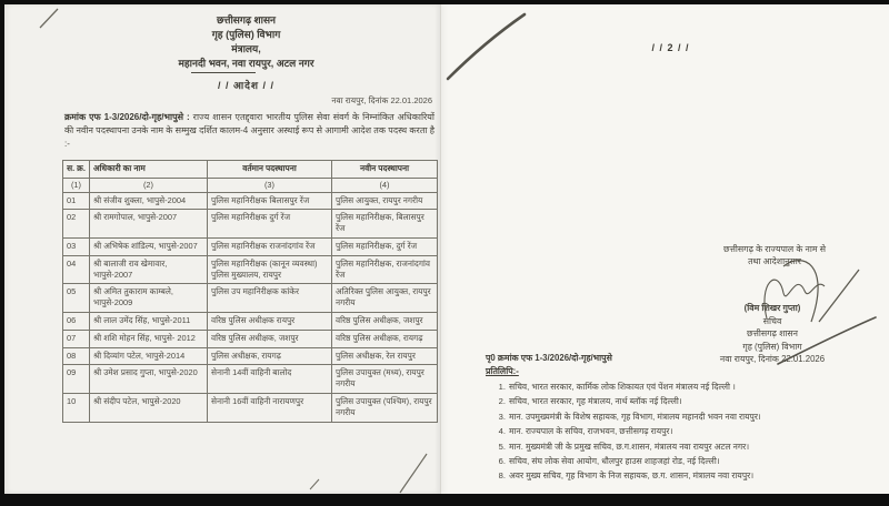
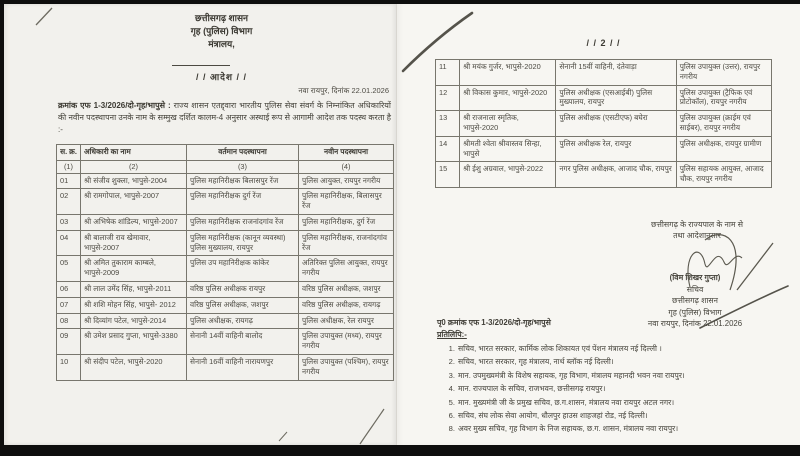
  छत्तीसगढ़ शासन
  गृह (पुलिस) विभाग
  मंत्रालय,
- महानदी भवन, नवा रायपुर, अटल नगर
  / / आदेश / /
  नवा रायपुर, दिनांक 22.01.2026
  क्रमांक एफ 1-3/2026/दो-गृह/भापुसे : राज्य शासन एतद्द्वारा भारतीय पुलिस सेवा संवर्ग के निम्नांकित अधिकारियों की नवीन पदस्थापना उनके नाम के सम्मुख दर्शित कालम-4 अनुसार अस्थाई रूप से आगामी आदेश तक पदस्थ करता है :-
  स. क्र.	अधिकारी का नाम	वर्तमान पदस्थापना	नवीन पदस्थापना
  (1)	(2)	(3)	(4)
  01	श्री संजीव शुक्ला, भापुसे-2004	पुलिस महानिरीक्षक बिलासपुर रेंज	पुलिस आयुक्त, रायपुर नगरीय
  02	श्री रामगोपाल, भापुसे-2007	पुलिस महानिरीक्षक दुर्ग रेंज	पुलिस महानिरीक्षक, बिलासपुर रेंज
  03	श्री अभिषेक शांडिल्य, भापुसे-2007	पुलिस महानिरीक्षक राजनांदगांव रेंज	पुलिस महानिरीक्षक, दुर्ग रेंज
  04	श्री बालाजी राव खेमावार, भापुसे-2007	पुलिस महानिरीक्षक (कानून व्यवस्था) पुलिस मुख्यालय, रायपुर	पुलिस महानिरीक्षक, राजनांदगांव रेंज
  05	श्री अमित तुकाराम काम्बले, भापुसे-2009	पुलिस उप महानिरीक्षक कांकेर	अतिरिक्त पुलिस आयुक्त, रायपुर नगरीय
  06	श्री लाल उमेंद सिंह, भापुसे-2011	वरिष्ठ पुलिस अधीक्षक रायपुर	वरिष्ठ पुलिस अधीक्षक, जशपुर
  07	श्री शशि मोहन सिंह, भापुसे- 2012	वरिष्ठ पुलिस अधीक्षक, जशपुर	वरिष्ठ पुलिस अधीक्षक, रायगढ़
  08	श्री दिव्यांग पटेल, भापुसे-2014	पुलिस अधीक्षक, रायगढ़	पुलिस अधीक्षक, रेल रायपुर
- 09	श्री उमेश प्रसाद गुप्ता, भापुसे-2020	सेनानी 14वीं वाहिनी बालोद	पुलिस उपायुक्त (मध्य), रायपुर नगरीय
+ 09	श्री उमेश प्रसाद गुप्ता, भापुसे-3380	सेनानी 14वीं वाहिनी बालोद	पुलिस उपायुक्त (मध्य), रायपुर नगरीय
  10	श्री संदीप पटेल, भापुसे-2020	सेनानी 16वीं वाहिनी नारायणपुर	पुलिस उपायुक्त (पश्चिम), रायपुर नगरीय
  / / 2 / /
+ 11	श्री मयंक गुर्जर, भापुसे-2020	सेनानी 15वीं वाहिनी, दंतेवाड़ा	पुलिस उपायुक्त (उत्तर), रायपुर नगरीय
+ 12	श्री विकास कुमार, भापुसे-2020	पुलिस अधीक्षक (एसआईबी) पुलिस मुख्यालय, रायपुर	पुलिस उपायुक्त (ट्रैफिक एवं प्रोटोकॉल), रायपुर नगरीय
+ 13	श्री राजनाला स्मृतिक, भापुसे-2020	पुलिस अधीक्षक (एसटीएफ) बघेरा	पुलिस उपायुक्त (क्राईम एवं साईबर), रायपुर नगरीय
+ 14	श्रीमती श्वेता श्रीवास्तव सिन्हा, भापुसे	पुलिस अधीक्षक रेल, रायपुर	पुलिस अधीक्षक, रायपुर ग्रामीण
+ 15	श्री ईशु अग्रवाल, भापुसे-2022	नगर पुलिस अधीक्षक, आजाद चौक, रायपुर	पुलिस सहायक आयुक्त, आजाद चौक, रायपुर नगरीय
  छत्तीसगढ़ के राज्यपाल के नाम से
  तथा आदेशानुर
  (विम शिखर गुप्ता)
  सचिव
  छत्तीसगढ़ शासन
  गृह (पुलिस) विभाग
  नवा रायपुर, दिनांक 2.01.2026
  पृ0 क्रमांक एफ 1-3/2026/दो-गृह/भापुसे
  प्रतिलिपि:-
  1.
  सचिव, भारत सरकार, कार्मिक लोक शिकायत एवं पेंशन मंत्रालय नई दिल्ली ।
  2.
  सचिव, भारत सरकार, गृह मंत्रालय, नार्थ ब्लॉक नई दिल्ली।
  3.
  मान. उपमुख्यमंत्री के विशेष सहायक, गृह विभाग, मंत्रालय महानदी भवन नवा रायपुर।
  4.
  मान. राज्यपाल के सचिव, राजभवन, छत्तीसगढ़ रायपुर।
  5.
  मान. मुख्यमंत्री जी के प्रमुख सचिव, छ.ग.शासन, मंत्रालय नवा रायपुर अटल नगर।
  6.
  सचिव, संघ लोक सेवा आयोग, धौलपुर हाउस शाहजहां रोड, नई दिल्ली।
  8.
  अवर मुख्य सचिव, गृह विभाग के निज सहायक, छ.ग. शासन, मंत्रालय नवा रायपुर।
